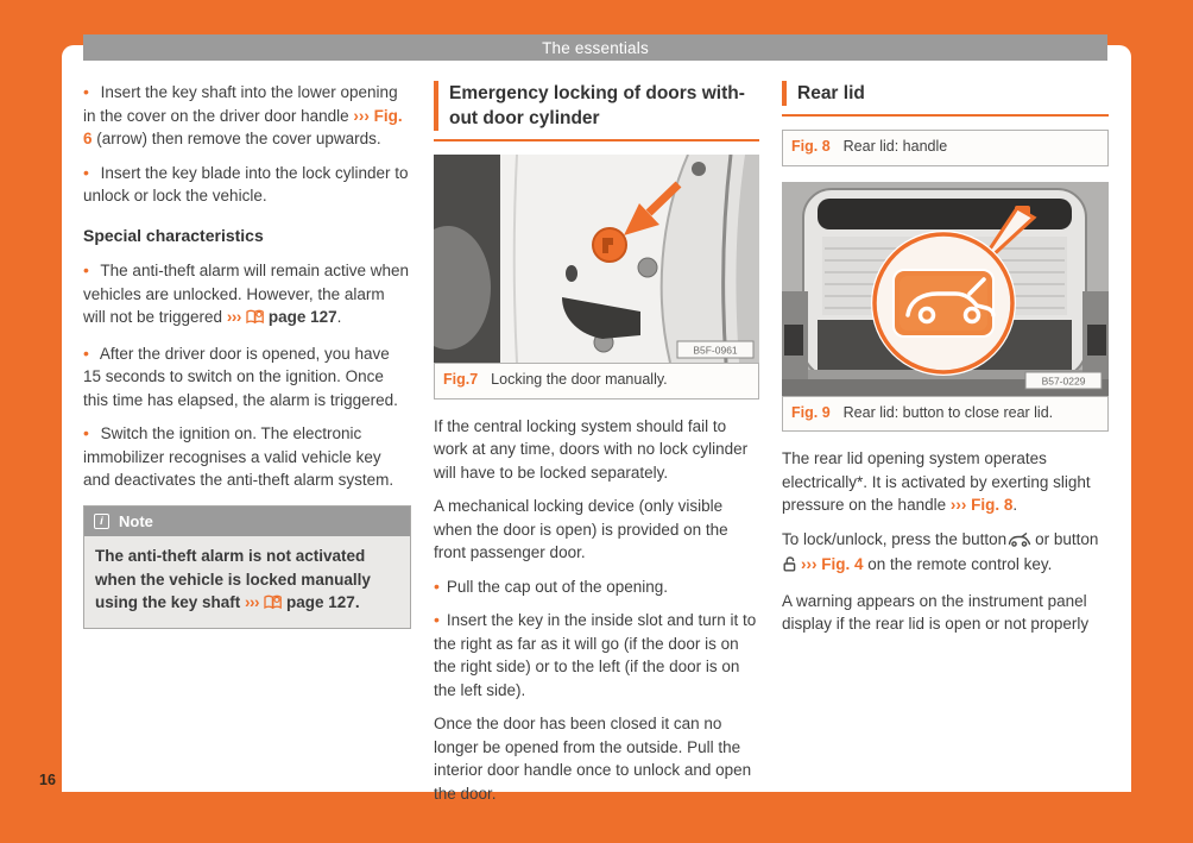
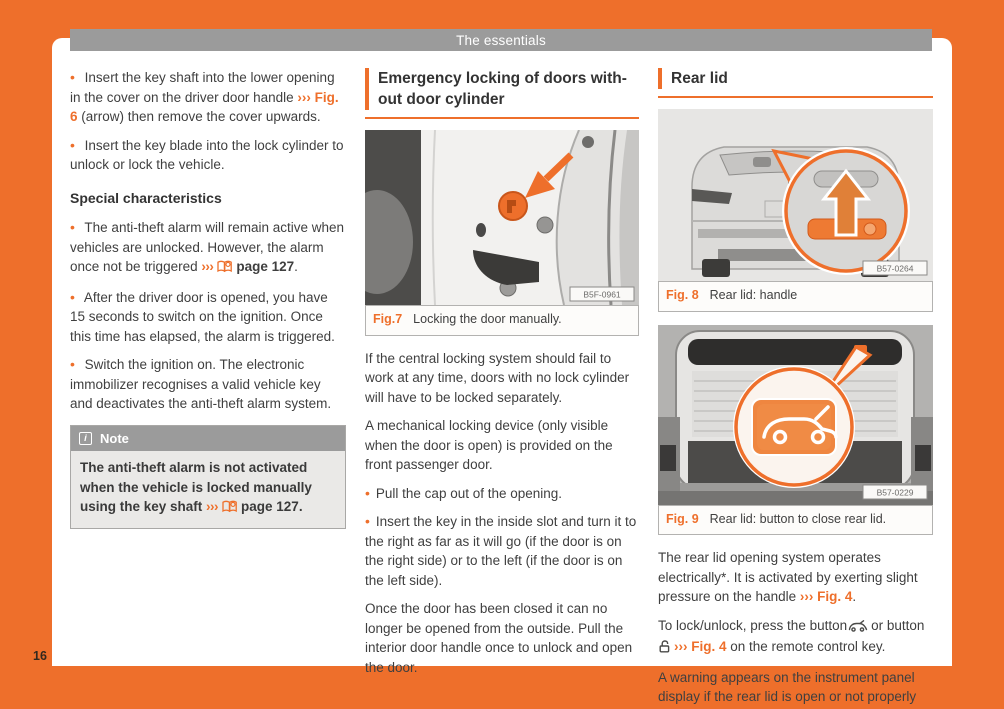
  The essentials
  16
  Insert the key shaft into the lower opening in the cover on the driver door handle ››› Fig. 6 (arrow) then remove the cover upwards.
  Insert the key blade into the lock cylinder to unlock or lock the vehicle.
  Special characteristics
- The anti-theft alarm will remain active when vehicles are unlocked. However, the alarm will not be triggered ››› page 127.
+ The anti-theft alarm will remain active when vehicles are unlocked. However, the alarm once not be triggered ››› page 127.
  After the driver door is opened, you have 15 seconds to switch on the ignition. Once this time has elapsed, the alarm is triggered.
  Switch the ignition on. The electronic immobilizer recognises a valid vehicle key and deactivates the anti-theft alarm system.
  i
  Note
  The anti-theft alarm is not activated when the vehicle is locked manually using the key shaft ››› page 127.
  Emergency locking of doors with-
  out door cylinder
  B5F-0961
  Fig.7
  Locking the door manually.
  If the central locking system should fail to work at any time, doors with no lock cylinder will have to be locked separately.
  A mechanical locking device (only visible when the door is open) is provided on the front passenger door.
  Pull the cap out of the opening.
  Insert the key in the inside slot and turn it to the right as far as it will go (if the door is on the right side) or to the left (if the door is on the left side).
  Once the door has been closed it can no longer be opened from the outside. Pull the interior door handle once to unlock and open the door.
  Rear lid
+ B57-0264
  Fig. 8
  Rear lid: handle
  B57-0229
  Fig. 9
  Rear lid: button to close rear lid.
- The rear lid opening system operates electrically*. It is activated by exerting slight pressure on the handle ››› Fig. 8.
+ The rear lid opening system operates electrically*. It is activated by exerting slight pressure on the handle ››› Fig. 4.
  To lock/unlock, press the button or button››› Fig. 4 on the remote control key.
  A warning appears on the instrument panel display if the rear lid is open or not properly
